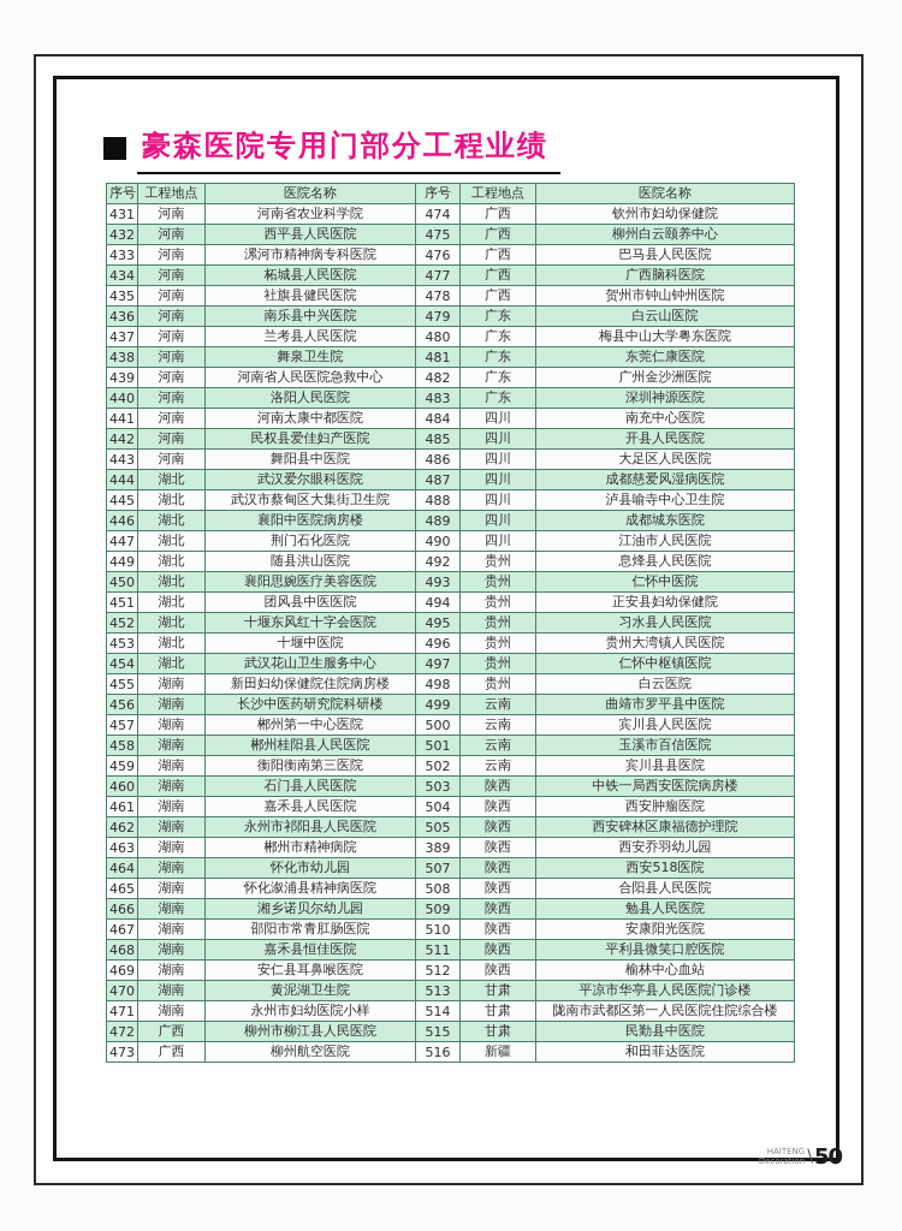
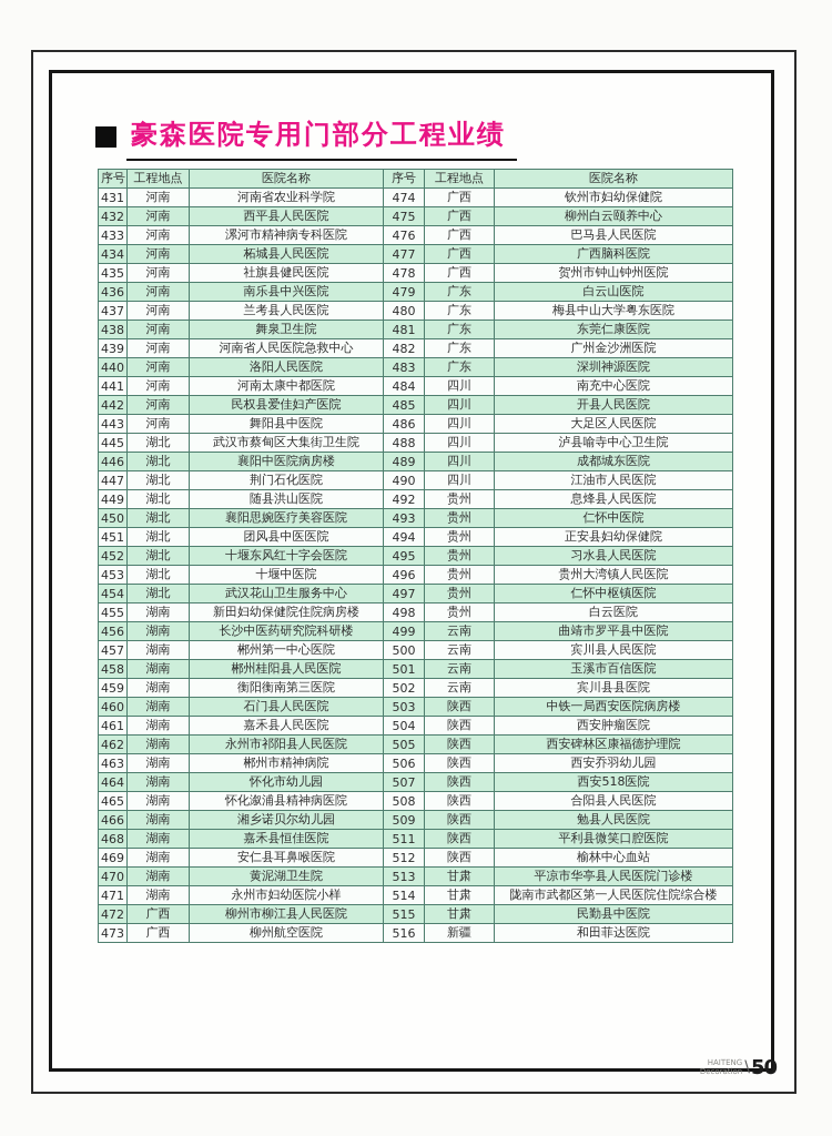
  豪森医院专用门部分工程业绩
  序号	工程地点	医院名称	序号	工程地点	医院名称
  431	河南	河南省农业科学院	474	广西	钦州市妇幼保健院
  432	河南	西平县人民医院	475	广西	柳州白云颐养中心
  433	河南	漯河市精神病专科医院	476	广西	巴马县人民医院
  434	河南	柘城县人民医院	477	广西	广西脑科医院
  435	河南	社旗县健民医院	478	广西	贺州市钟山钟州医院
  436	河南	南乐县中兴医院	479	广东	白云山医院
  437	河南	兰考县人民医院	480	广东	梅县中山大学粤东医院
  438	河南	舞泉卫生院	481	广东	东莞仁康医院
  439	河南	河南省人民医院急救中心	482	广东	广州金沙洲医院
  440	河南	洛阳人民医院	483	广东	深圳神源医院
  441	河南	河南太康中都医院	484	四川	南充中心医院
  442	河南	民权县爱佳妇产医院	485	四川	开县人民医院
  443	河南	舞阳县中医院	486	四川	大足区人民医院
- 444	湖北	武汉爱尔眼科医院	487	四川	成都慈爱风湿病医院
  445	湖北	武汉市蔡甸区大集街卫生院	488	四川	泸县喻寺中心卫生院
  446	湖北	襄阳中医院病房楼	489	四川	成都城东医院
  447	湖北	荆门石化医院	490	四川	江油市人民医院
  449	湖北	随县洪山医院	492	贵州	息烽县人民医院
  450	湖北	襄阳思婉医疗美容医院	493	贵州	仁怀中医院
  451	湖北	团风县中医医院	494	贵州	正安县妇幼保健院
  452	湖北	十堰东风红十字会医院	495	贵州	习水县人民医院
  453	湖北	十堰中医院	496	贵州	贵州大湾镇人民医院
  454	湖北	武汉花山卫生服务中心	497	贵州	仁怀中枢镇医院
  455	湖南	新田妇幼保健院住院病房楼	498	贵州	白云医院
  456	湖南	长沙中医药研究院科研楼	499	云南	曲靖市罗平县中医院
  457	湖南	郴州第一中心医院	500	云南	宾川县人民医院
  458	湖南	郴州桂阳县人民医院	501	云南	玉溪市百信医院
  459	湖南	衡阳衡南第三医院	502	云南	宾川县县医院
  460	湖南	石门县人民医院	503	陕西	中铁一局西安医院病房楼
  461	湖南	嘉禾县人民医院	504	陕西	西安肿瘤医院
  462	湖南	永州市祁阳县人民医院	505	陕西	西安碑林区康福德护理院
- 463	湖南	郴州市精神病院	389	陕西	西安乔羽幼儿园
+ 463	湖南	郴州市精神病院	506	陕西	西安乔羽幼儿园
  464	湖南	怀化市幼儿园	507	陕西	西安518医院
  465	湖南	怀化溆浦县精神病医院	508	陕西	合阳县人民医院
  466	湖南	湘乡诺贝尔幼儿园	509	陕西	勉县人民医院
- 467	湖南	邵阳市常青肛肠医院	510	陕西	安康阳光医院
  468	湖南	嘉禾县恒佳医院	511	陕西	平利县微笑口腔医院
  469	湖南	安仁县耳鼻喉医院	512	陕西	榆林中心血站
  470	湖南	黄泥湖卫生院	513	甘肃	平凉市华亭县人民医院门诊楼
  471	湖南	永州市妇幼医院小样	514	甘肃	陇南市武都区第一人民医院住院综合楼
  472	广西	柳州市柳江县人民医院	515	甘肃	民勤县中医院
  473	广西	柳州航空医院	516	新疆	和田菲达医院
  HAITENG
  Decoration
  \
  50
